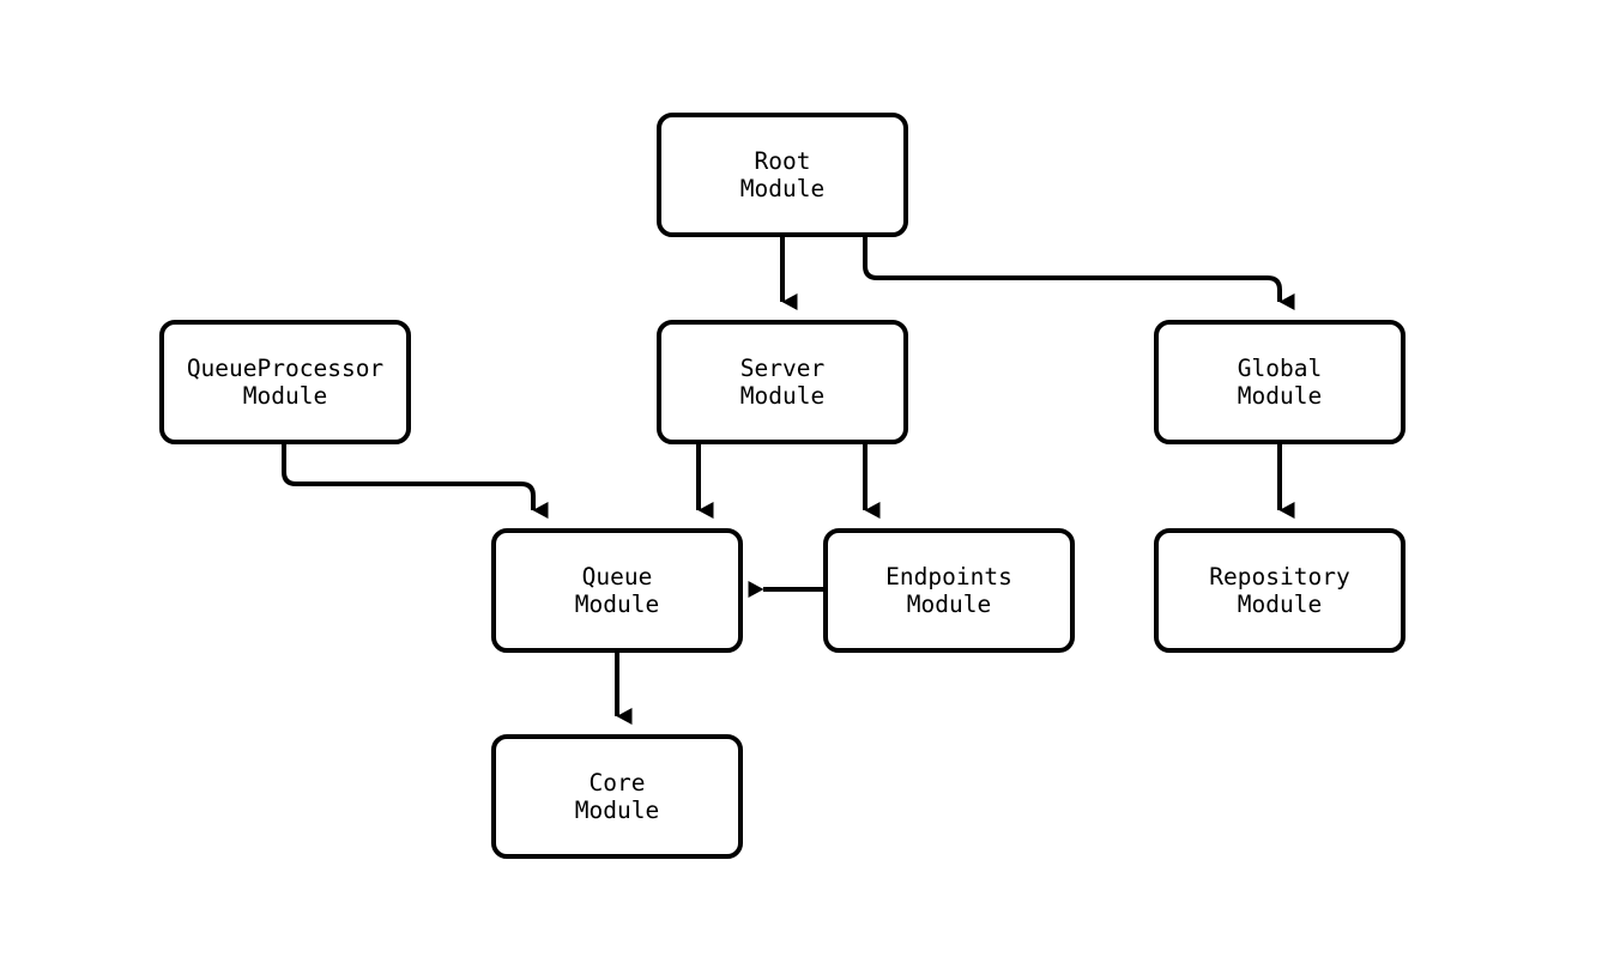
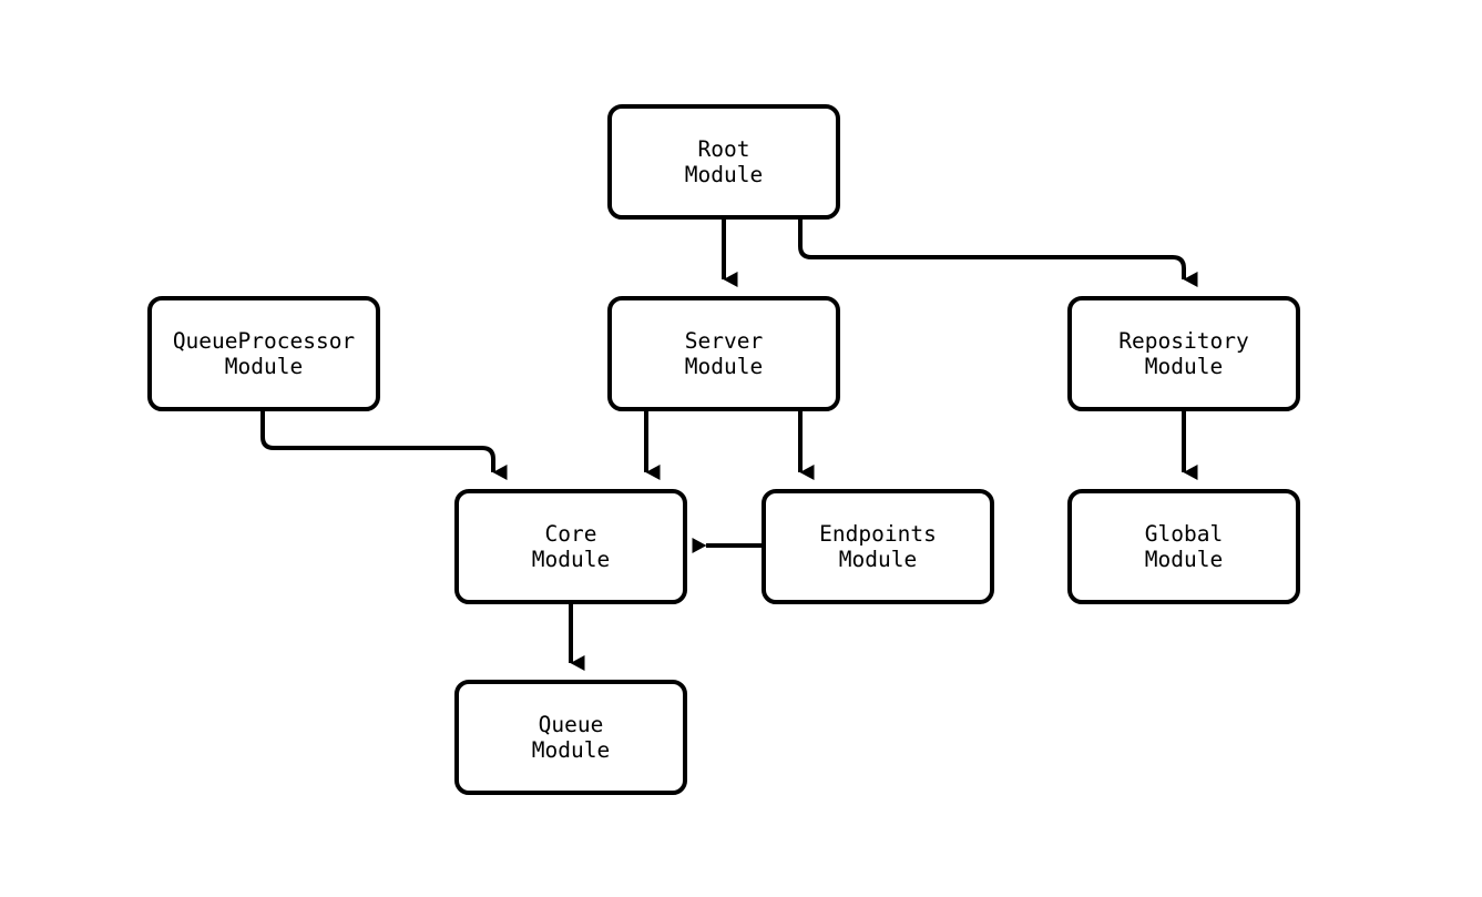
  Root
  Module
  QueueProcessor
  Module
  Server
  Module
- Global
+ Repository
  Module
- Queue
+ Core
  Module
  Endpoints
  Module
- Repository
+ Global
  Module
- Core
+ Queue
  Module
